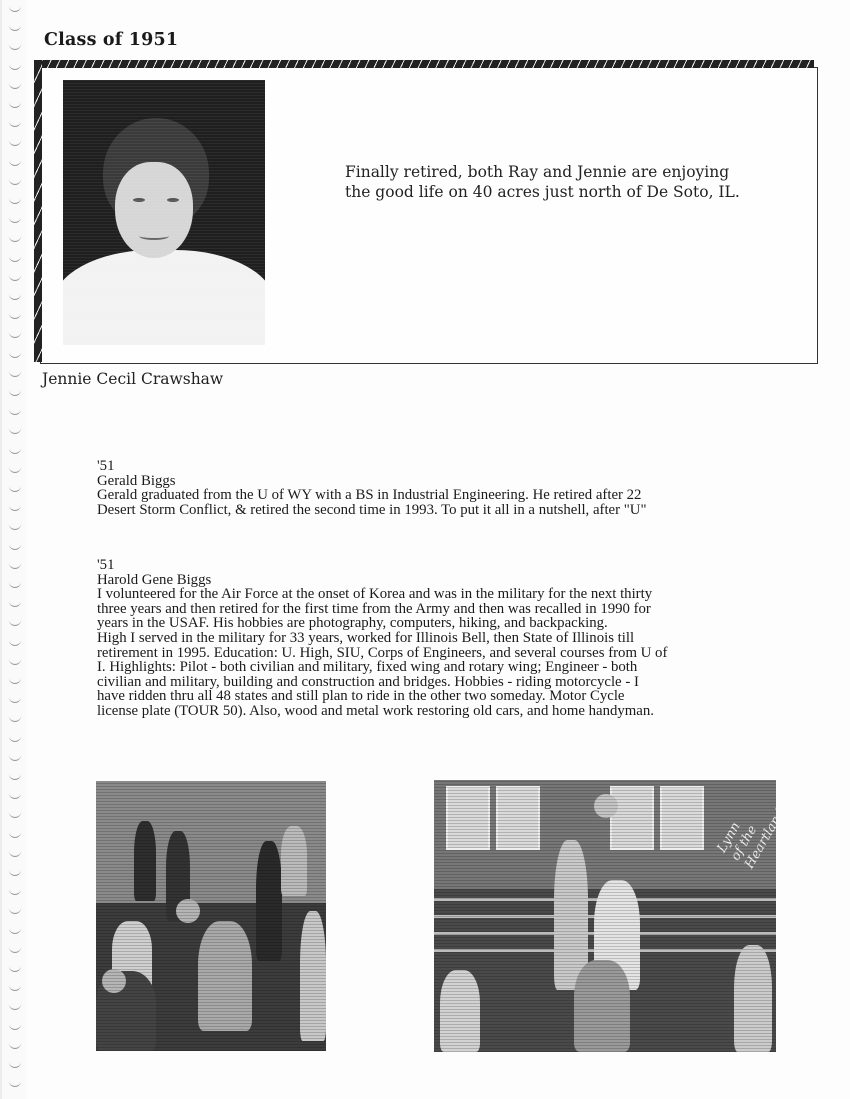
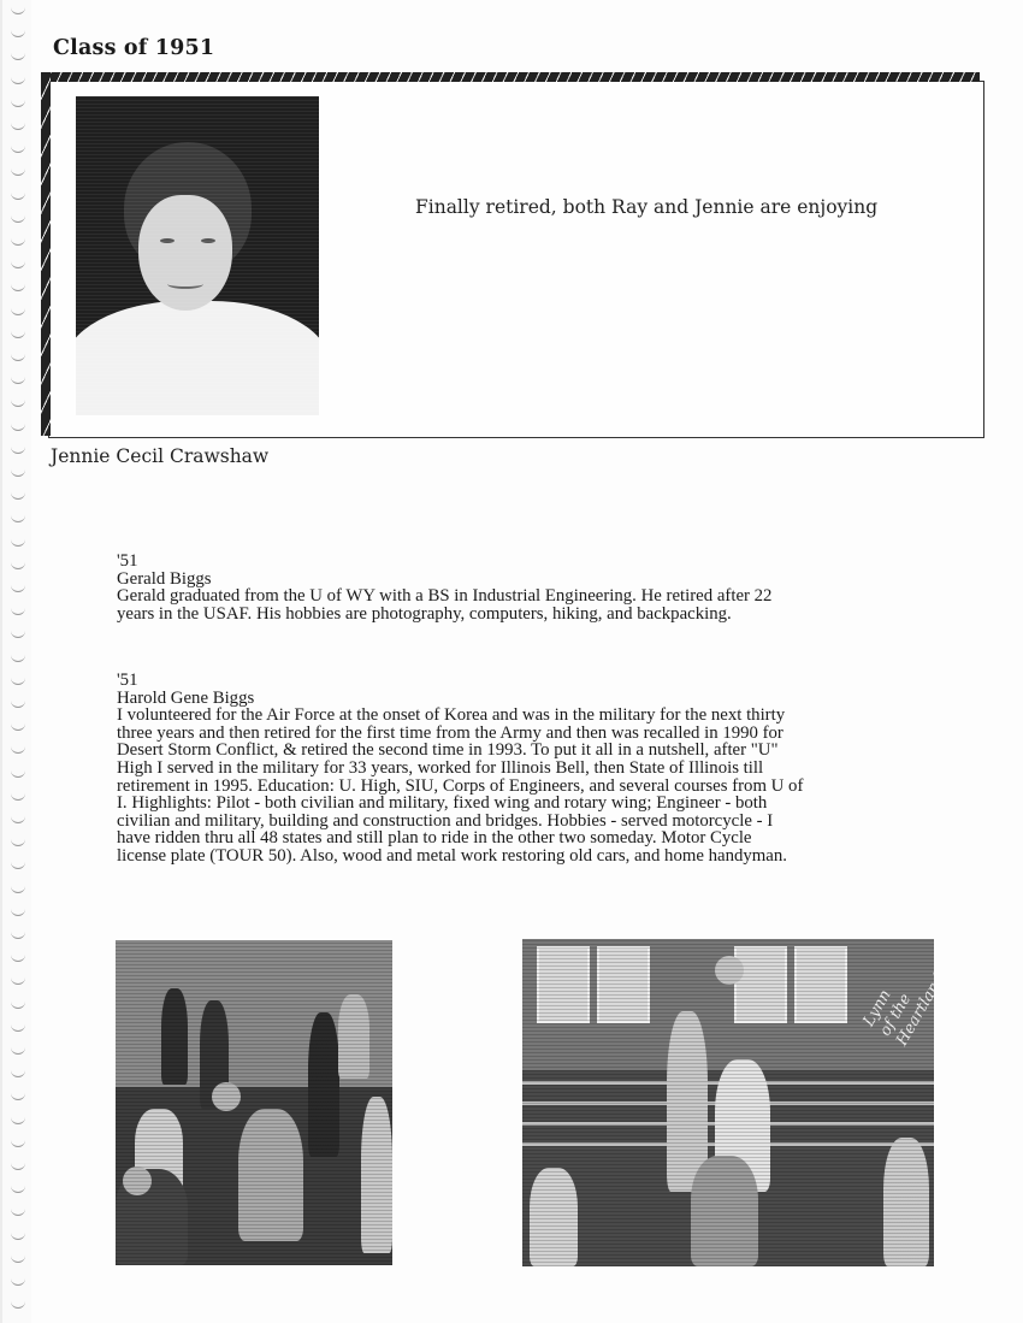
  Class of 1951
  Finally retired, both Ray and Jennie are enjoying
- the good life on 40 acres just north of De Soto, IL.
  Jennie Cecil Crawshaw
  '51
  Gerald Biggs
  Gerald graduated from the U of WY with a BS in Industrial Engineering. He retired after 22
- Desert Storm Conflict, & retired the second time in 1993. To put it all in a nutshell, after "U"
+ years in the USAF. His hobbies are photography, computers, hiking, and backpacking.
  '51
  Harold Gene Biggs
  I volunteered for the Air Force at the onset of Korea and was in the military for the next thirty
  three years and then retired for the first time from the Army and then was recalled in 1990 for
- years in the USAF. His hobbies are photography, computers, hiking, and backpacking.
+ Desert Storm Conflict, & retired the second time in 1993. To put it all in a nutshell, after "U"
  High I served in the military for 33 years, worked for Illinois Bell, then State of Illinois till
  retirement in 1995. Education: U. High, SIU, Corps of Engineers, and several courses from U of
  I. Highlights: Pilot - both civilian and military, fixed wing and rotary wing; Engineer - both
- civilian and military, building and construction and bridges. Hobbies - riding motorcycle - I
+ civilian and military, building and construction and bridges. Hobbies - served motorcycle - I
  have ridden thru all 48 states and still plan to ride in the other two someday. Motor Cycle
  license plate (TOUR 50). Also, wood and metal work restoring old cars, and home handyman.
